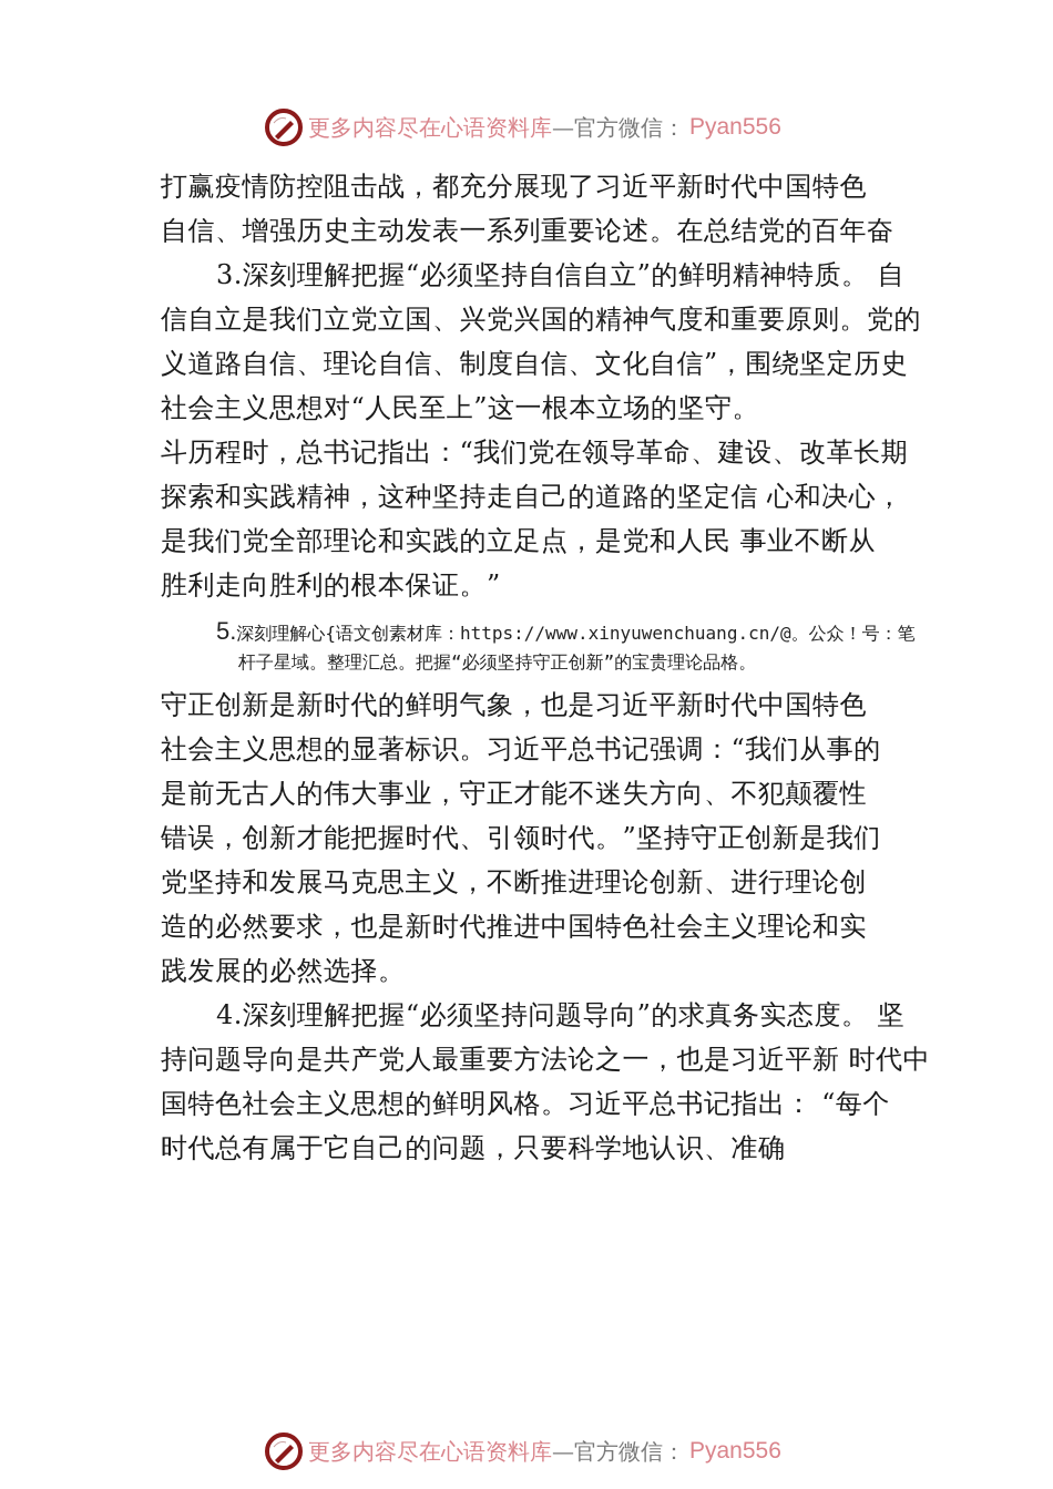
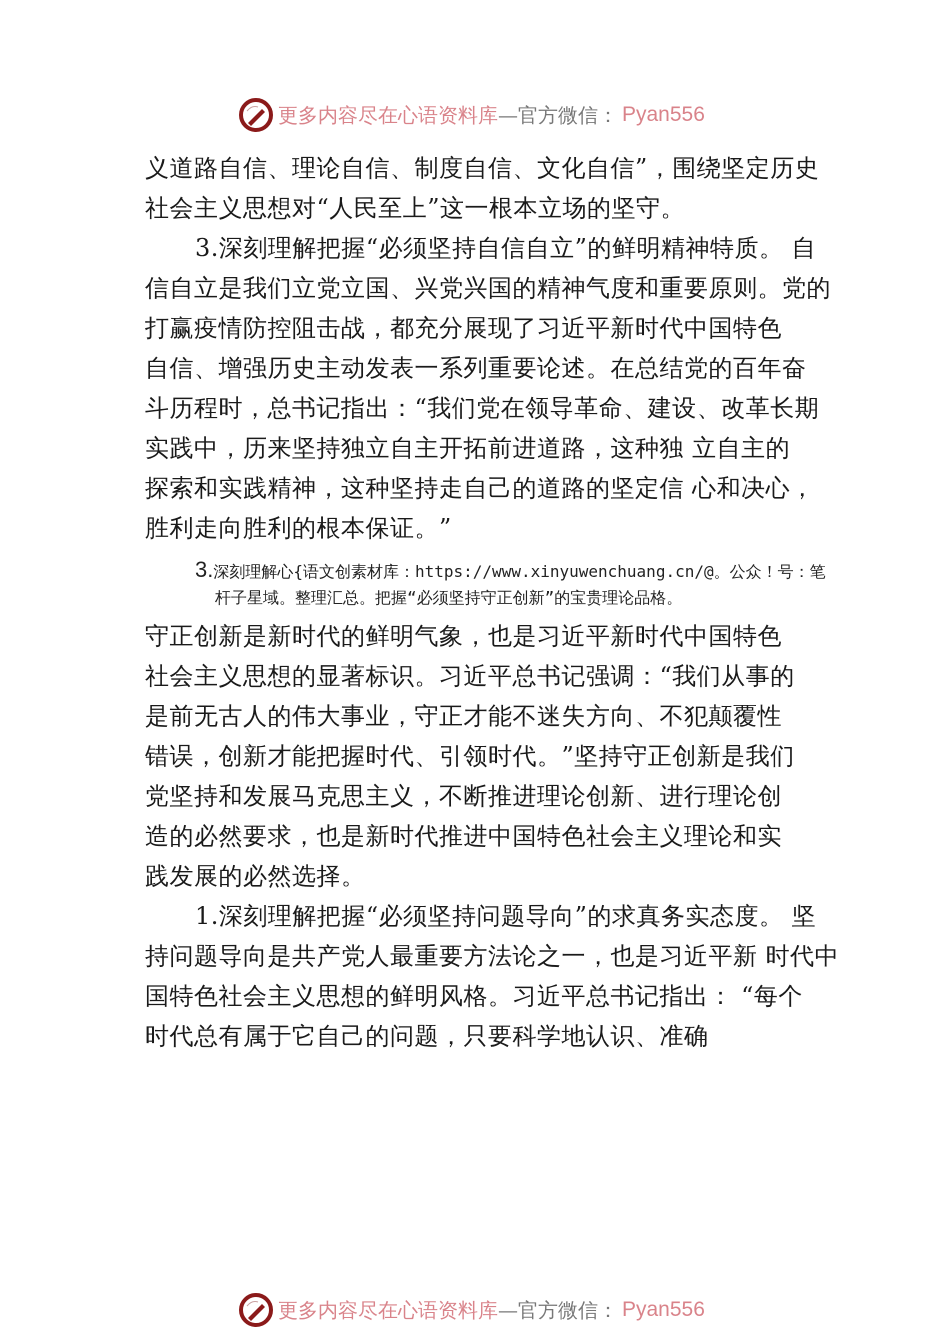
  更多内容尽在心语资料库
  —官方微信：
  Pyan556
- 打赢疫情防控阻击战，都充分展现了习近平新时代中国特色
+ 义道路自信、理论自信、制度自信、文化自信”，围绕坚定历史
- 自信、增强历史主动发表一系列重要论述。在总结党的百年奋
+ 社会主义思想对“人民至上”这一根本立场的坚守。
  3.深刻理解把握“必须坚持自信自立”的鲜明精神特质。 自
  信自立是我们立党立国、兴党兴国的精神气度和重要原则。党的
- 义道路自信、理论自信、制度自信、文化自信”，围绕坚定历史
+ 打赢疫情防控阻击战，都充分展现了习近平新时代中国特色
- 社会主义思想对“人民至上”这一根本立场的坚守。
+ 自信、增强历史主动发表一系列重要论述。在总结党的百年奋
  斗历程时，总书记指出：“我们党在领导革命、建设、改革长期
+ 实践中，历来坚持独立自主开拓前进道路，这种独 立自主的
  探索和实践精神，这种坚持走自己的道路的坚定信 心和决心，
- 是我们党全部理论和实践的立足点，是党和人民 事业不断从
  胜利走向胜利的根本保证。”
- 5.深刻理解心{语文创素材库：https://www.xinyuwenchuang.cn/@。公众！号：笔
+ 3.深刻理解心{语文创素材库：https://www.xinyuwenchuang.cn/@。公众！号：笔
  杆子星域。整理汇总。把握“必须坚持守正创新”的宝贵理论品格。
  守正创新是新时代的鲜明气象，也是习近平新时代中国特色
  社会主义思想的显著标识。习近平总书记强调：“我们从事的
  是前无古人的伟大事业，守正才能不迷失方向、不犯颠覆性
  错误，创新才能把握时代、引领时代。”坚持守正创新是我们
  党坚持和发展马克思主义，不断推进理论创新、进行理论创
  造的必然要求，也是新时代推进中国特色社会主义理论和实
  践发展的必然选择。
- 4.深刻理解把握“必须坚持问题导向”的求真务实态度。 坚
+ 1.深刻理解把握“必须坚持问题导向”的求真务实态度。 坚
  持问题导向是共产党人最重要方法论之一，也是习近平新 时代中
  国特色社会主义思想的鲜明风格。习近平总书记指出： “每个
  时代总有属于它自己的问题，只要科学地认识、准确
  更多内容尽在心语资料库
  —官方微信：
  Pyan556
